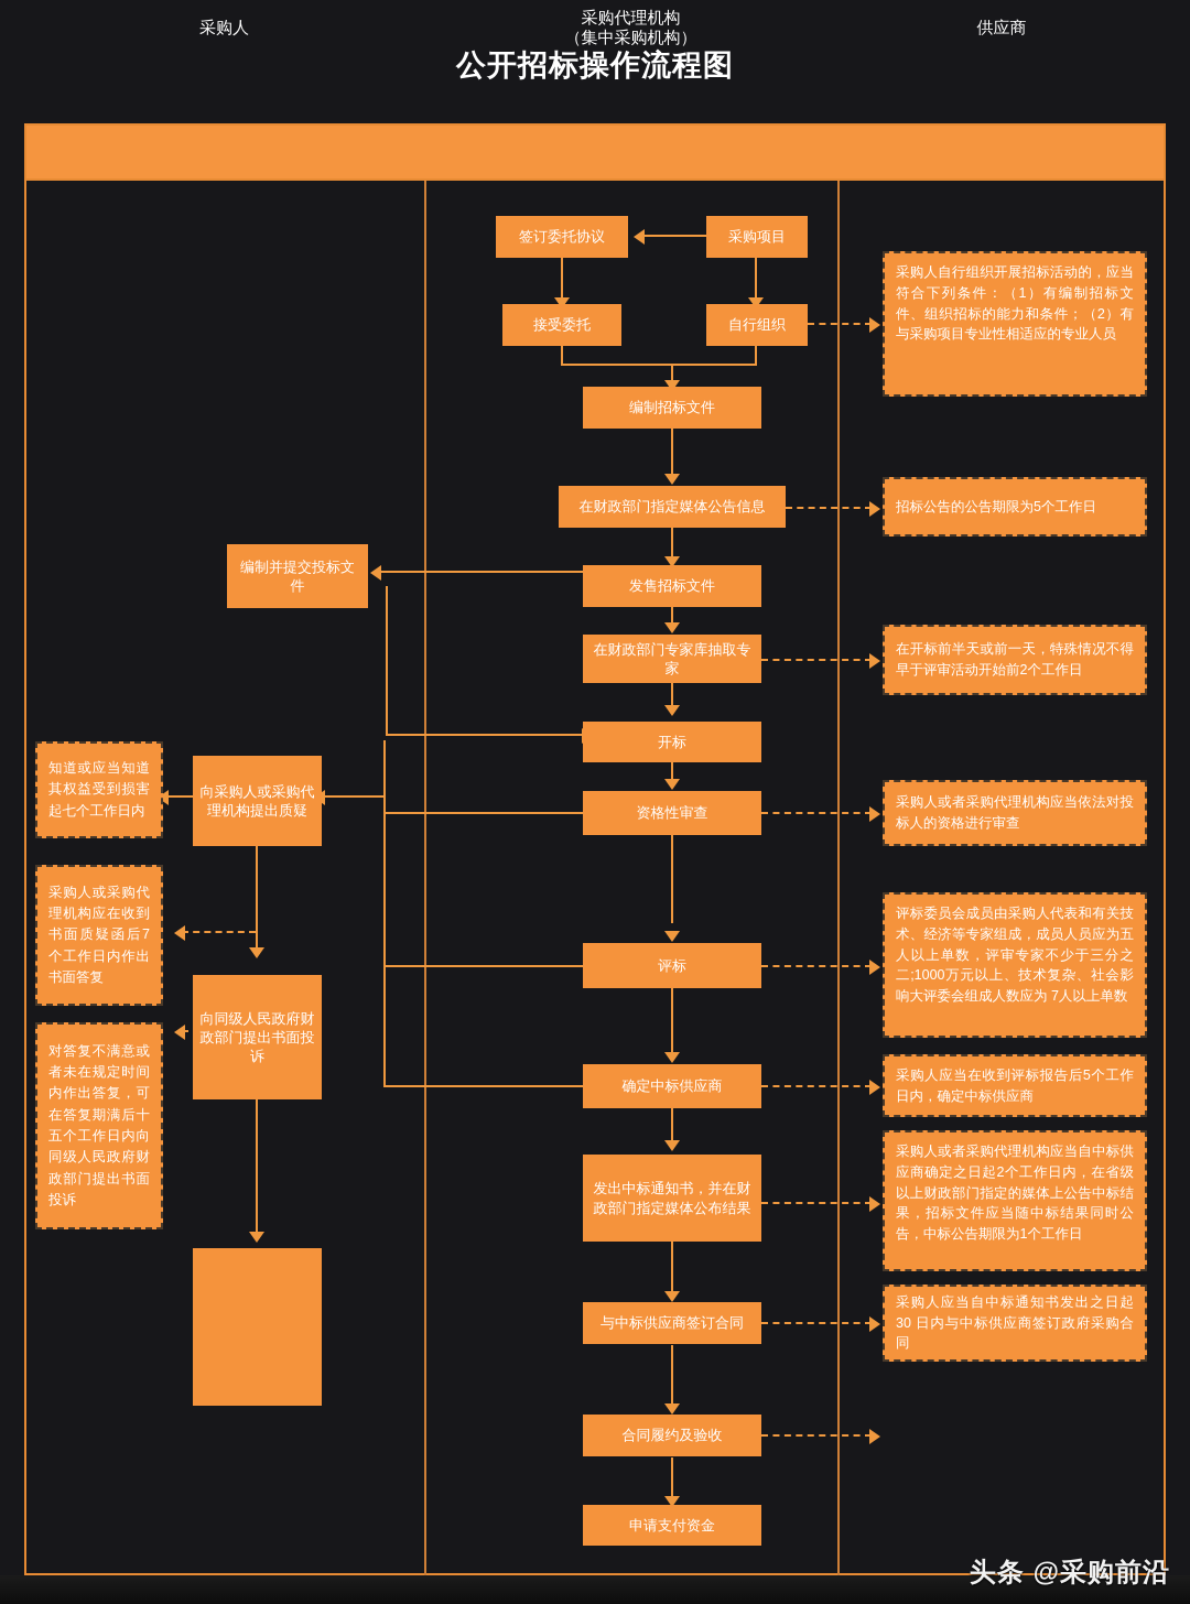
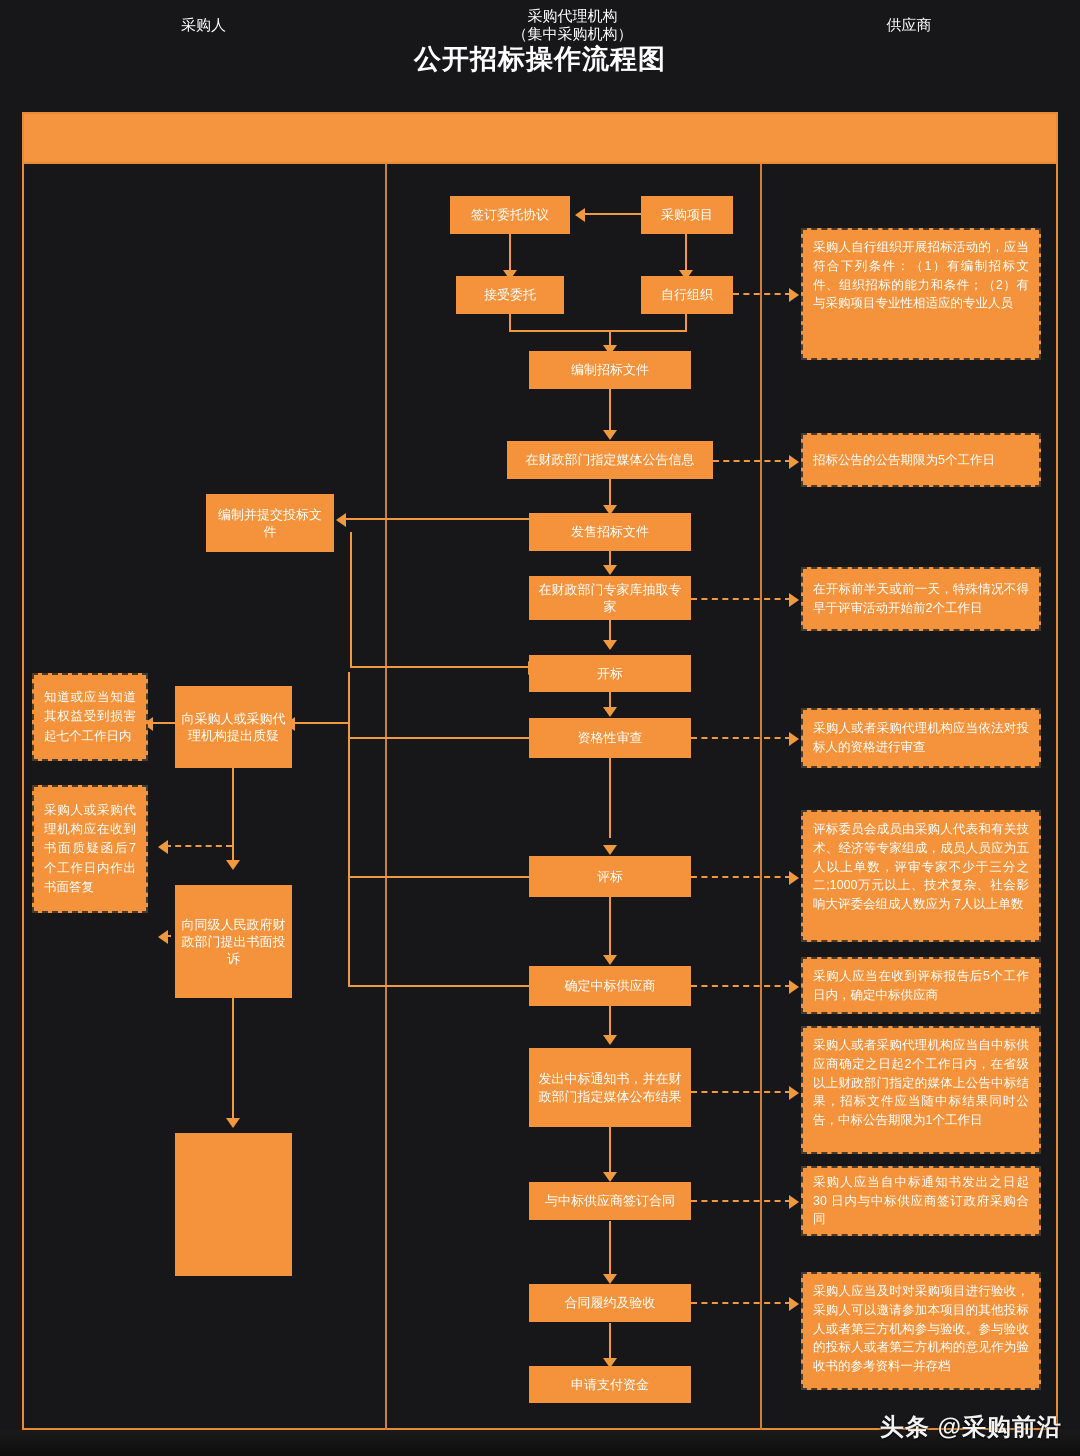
  公开招标操作流程图
  采购人
  采购代理机构
  （集中采购机构）
  供应商
  签订委托协议
  采购项目
  接受委托
  自行组织
  编制招标文件
  在财政部门指定媒体公告信息
  发售招标文件
  在财政部门专家库抽取专家
  开标
  资格性审查
  评标
  确定中标供应商
  发出中标通知书，并在财政部门指定媒体公布结果
  与中标供应商签订合同
  合同履约及验收
  申请支付资金
  编制并提交投标文件
  向采购人或采购代理机构提出质疑
  向同级人民政府财政部门提出书面投诉
  采购人自行组织开展招标活动的，应当符合下列条件：（1）有编制招标文件、组织招标的能力和条件；（2）有与采购项目专业性相适应的专业人员
  招标公告的公告期限为5个工作日
  在开标前半天或前一天，特殊情况不得早于评审活动开始前2个工作日
  采购人或者采购代理机构应当依法对投标人的资格进行审查
  评标委员会成员由采购人代表和有关技术、经济等专家组成，成员人员应为五人以上单数，评审专家不少于三分之二;1000万元以上、技术复杂、社会影响大评委会组成人数应为 7人以上单数
  采购人应当在收到评标报告后5个工作日内，确定中标供应商
  采购人或者采购代理机构应当自中标供应商确定之日起2个工作日内，在省级以上财政部门指定的媒体上公告中标结果，招标文件应当随中标结果同时公告，中标公告期限为1个工作日
  采购人应当自中标通知书发出之日起 30 日内与中标供应商签订政府采购合同
+ 采购人应当及时对采购项目进行验收，采购人可以邀请参加本项目的其他投标人或者第三方机构参与验收。参与验收的投标人或者第三方机构的意见作为验收书的参考资料一并存档
  知道或应当知道其权益受到损害起七个工作日内
  采购人或采购代理机构应在收到书面质疑函后7个工作日内作出书面答复
- 对答复不满意或者未在规定时间内作出答复，可在答复期满后十五个工作日内向同级人民政府财政部门提出书面投诉
  头条 @采购前沿
